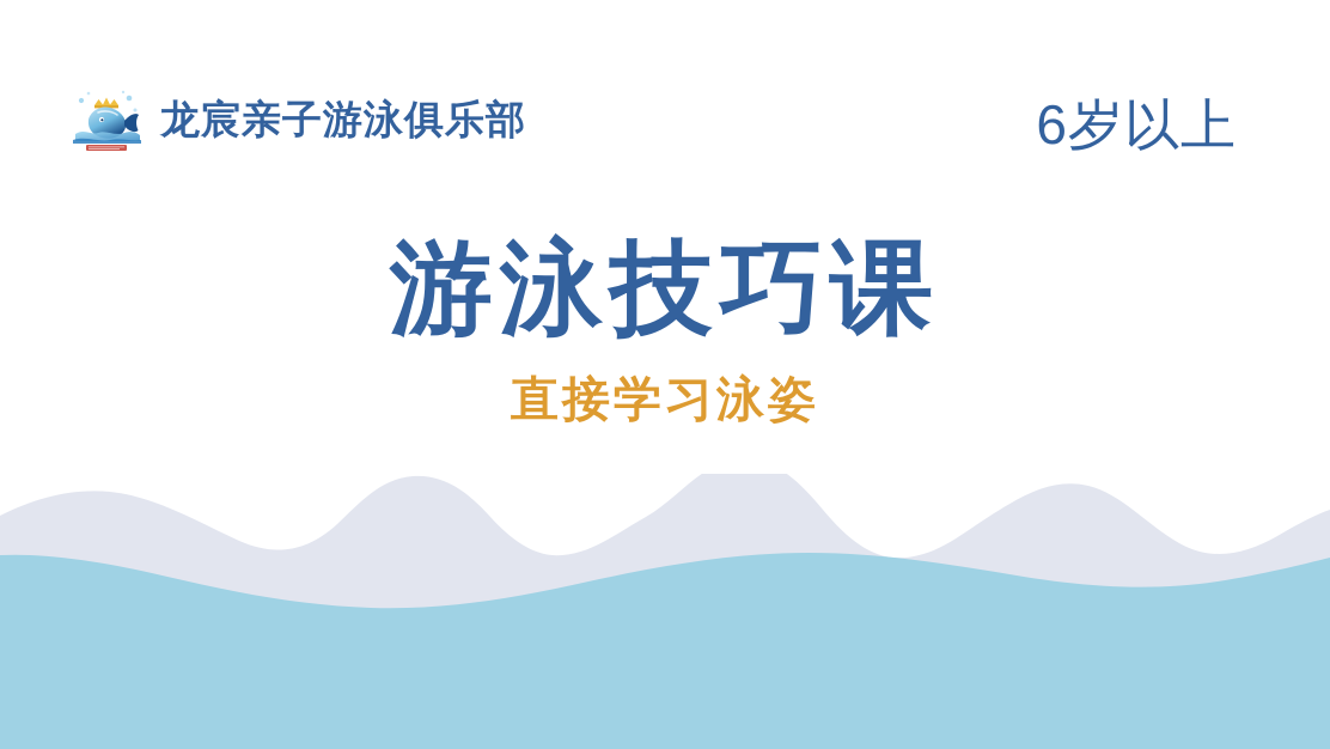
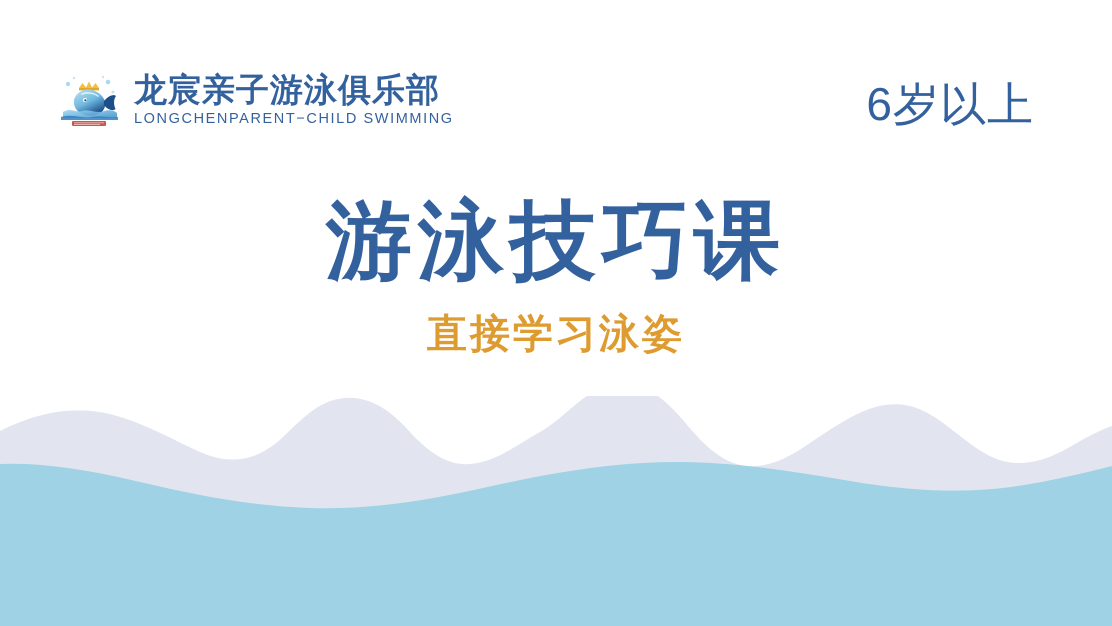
  龙宸亲子游泳俱乐部
+ LONGCHENPARENT−CHILD SWIMMING
  6岁以上
  游泳技巧课
  直接学习泳姿
